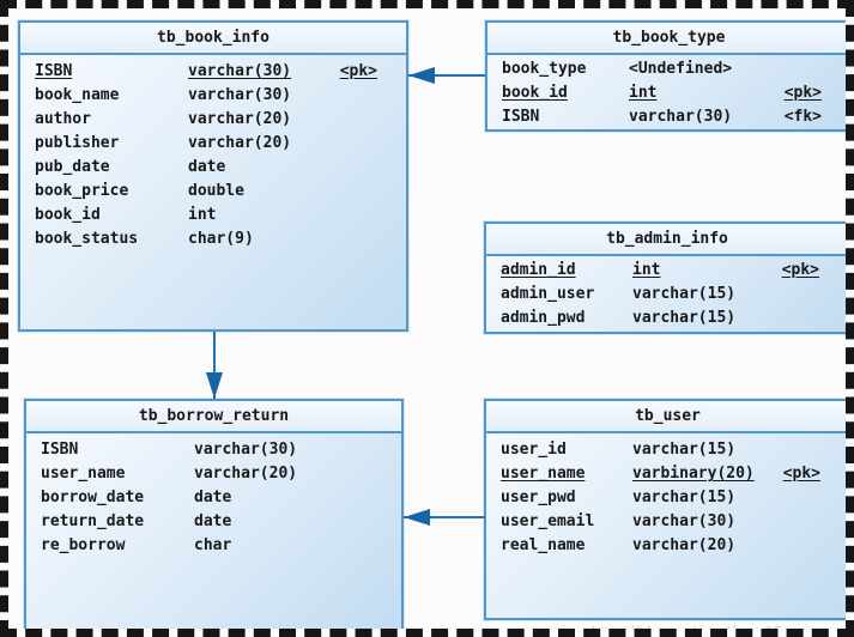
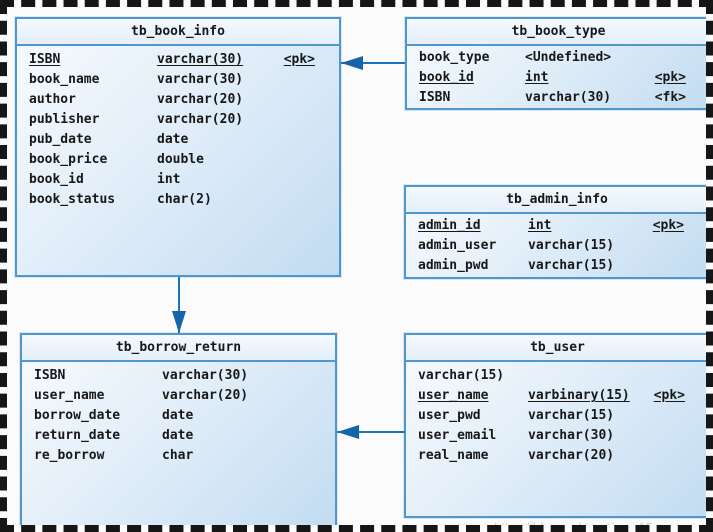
  tb_book_info
  ISBN
  varchar(30)
  <pk>
  book_name
  varchar(30)
  author
  varchar(20)
  publisher
  varchar(20)
  pub_date
  date
  book_price
  double
  book_id
  int
  book_status
- char(9)
+ char(2)
  tb_book_type
  book_type
  <Undefined>
  book_id
  int
  <pk>
  ISBN
  varchar(30)
  <fk>
  tb_admin_info
  admin_id
  int
  <pk>
  admin_user
  varchar(15)
  admin_pwd
  varchar(15)
  tb_borrow_return
  ISBN
  varchar(30)
  user_name
  varchar(20)
  borrow_date
  date
  return_date
  date
  re_borrow
  char
  tb_user
- user_id
  varchar(15)
  user_name
- varbinary(20)
+ varbinary(15)
  <pk>
  user_pwd
  varchar(15)
  user_email
  varchar(30)
  real_name
  varchar(20)
